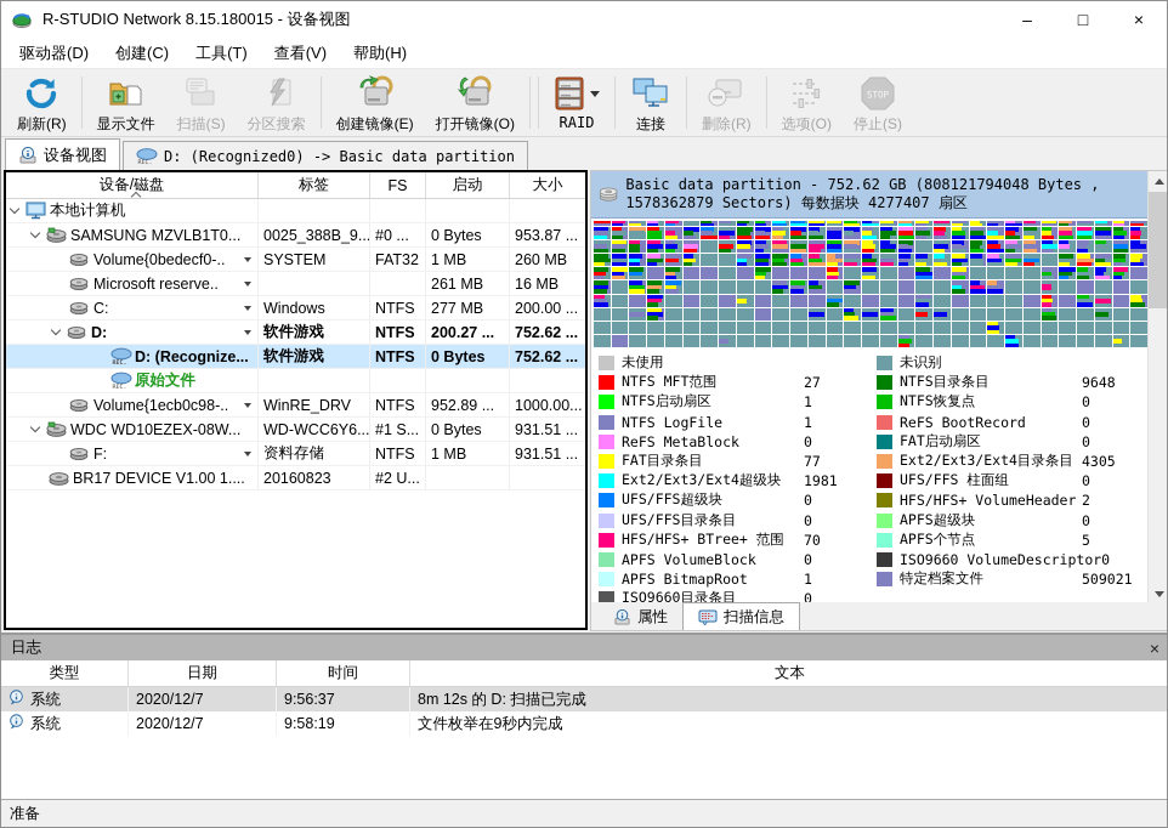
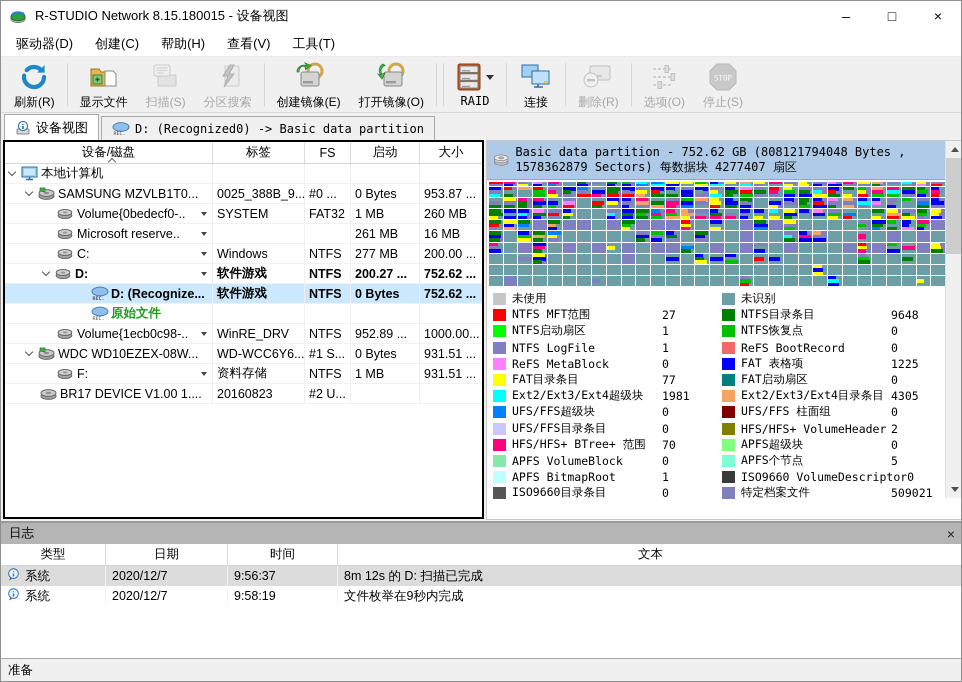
  R-STUDIO Network 8.15.180015 - 设备视图
  –
  □
  ×
  驱动器(D)
  创建(C)
- 工具(T)
+ 帮助(H)
  查看(V)
- 帮助(H)
+ 工具(T)
  刷新(R)
  显示文件
  扫描(S)
  分区搜索
  创建镜像(E)
  打开镜像(O)
  RAID
  连接
  删除(R)
  选项(O)
  STOP
  停止(S)
  设备视图
  D: (Recognized0) -> Basic data partition
  设备/磁盘
  标签
  FS
  启动
  大小
  本地计算机
  SAMSUNG MZVLB1T0...
  0025_388B_9...
  #0 ...
  0 Bytes
  953.87 ...
  Volume{0bedecf0-..
  SYSTEM
  FAT32
  1 MB
  260 MB
  Microsoft reserve..
  261 MB
  16 MB
  C:
  Windows
  NTFS
  277 MB
  200.00 ...
  D:
  软件游戏
  NTFS
  200.27 ...
  752.62 ...
  D: (Recognize...
  软件游戏
  NTFS
  0 Bytes
  752.62 ...
  原始文件
  Volume{1ecb0c98-..
  WinRE_DRV
  NTFS
  952.89 ...
  1000.00...
  WDC WD10EZEX-08W...
  WD-WCC6Y6...
  #1 S...
  0 Bytes
  931.51 ...
  F:
  资料存储
  NTFS
  1 MB
  931.51 ...
  BR17 DEVICE V1.00 1....
  20160823
  #2 U...
  Basic data partition - 752.62 GB (808121794048 Bytes , 1578362879 Sectors) 每数据块 4277407 扇区
  未使用
  NTFS MFT范围
  27
  NTFS启动扇区
  1
  NTFS LogFile
  1
  ReFS MetaBlock
  0
  FAT目录条目
  77
  Ext2/Ext3/Ext4超级块
  1981
  UFS/FFS超级块
  0
  UFS/FFS目录条目
  0
  HFS/HFS+ BTree+ 范围
  70
  APFS VolumeBlock
  0
  APFS BitmapRoot
  1
  ISO9660目录条目
  0
  未识别
  NTFS目录条目
  9648
  NTFS恢复点
  0
  ReFS BootRecord
  0
+ FAT 表格项
+ 1225
  FAT启动扇区
  0
  Ext2/Ext3/Ext4目录条目
  4305
  UFS/FFS 柱面组
  0
  HFS/HFS+ VolumeHeader
  2
  APFS超级块
  0
  APFS个节点
  5
  ISO9660 VolumeDescriptor
  0
  特定档案文件
  509021
- 属性
- 扫描信息
  日志
  ×
  类型
  日期
  时间
  文本
  系统
  2020/12/7
  9:56:37
  8m 12s 的 D: 扫描已完成
  系统
  2020/12/7
  9:58:19
  文件枚举在9秒内完成
  准备
